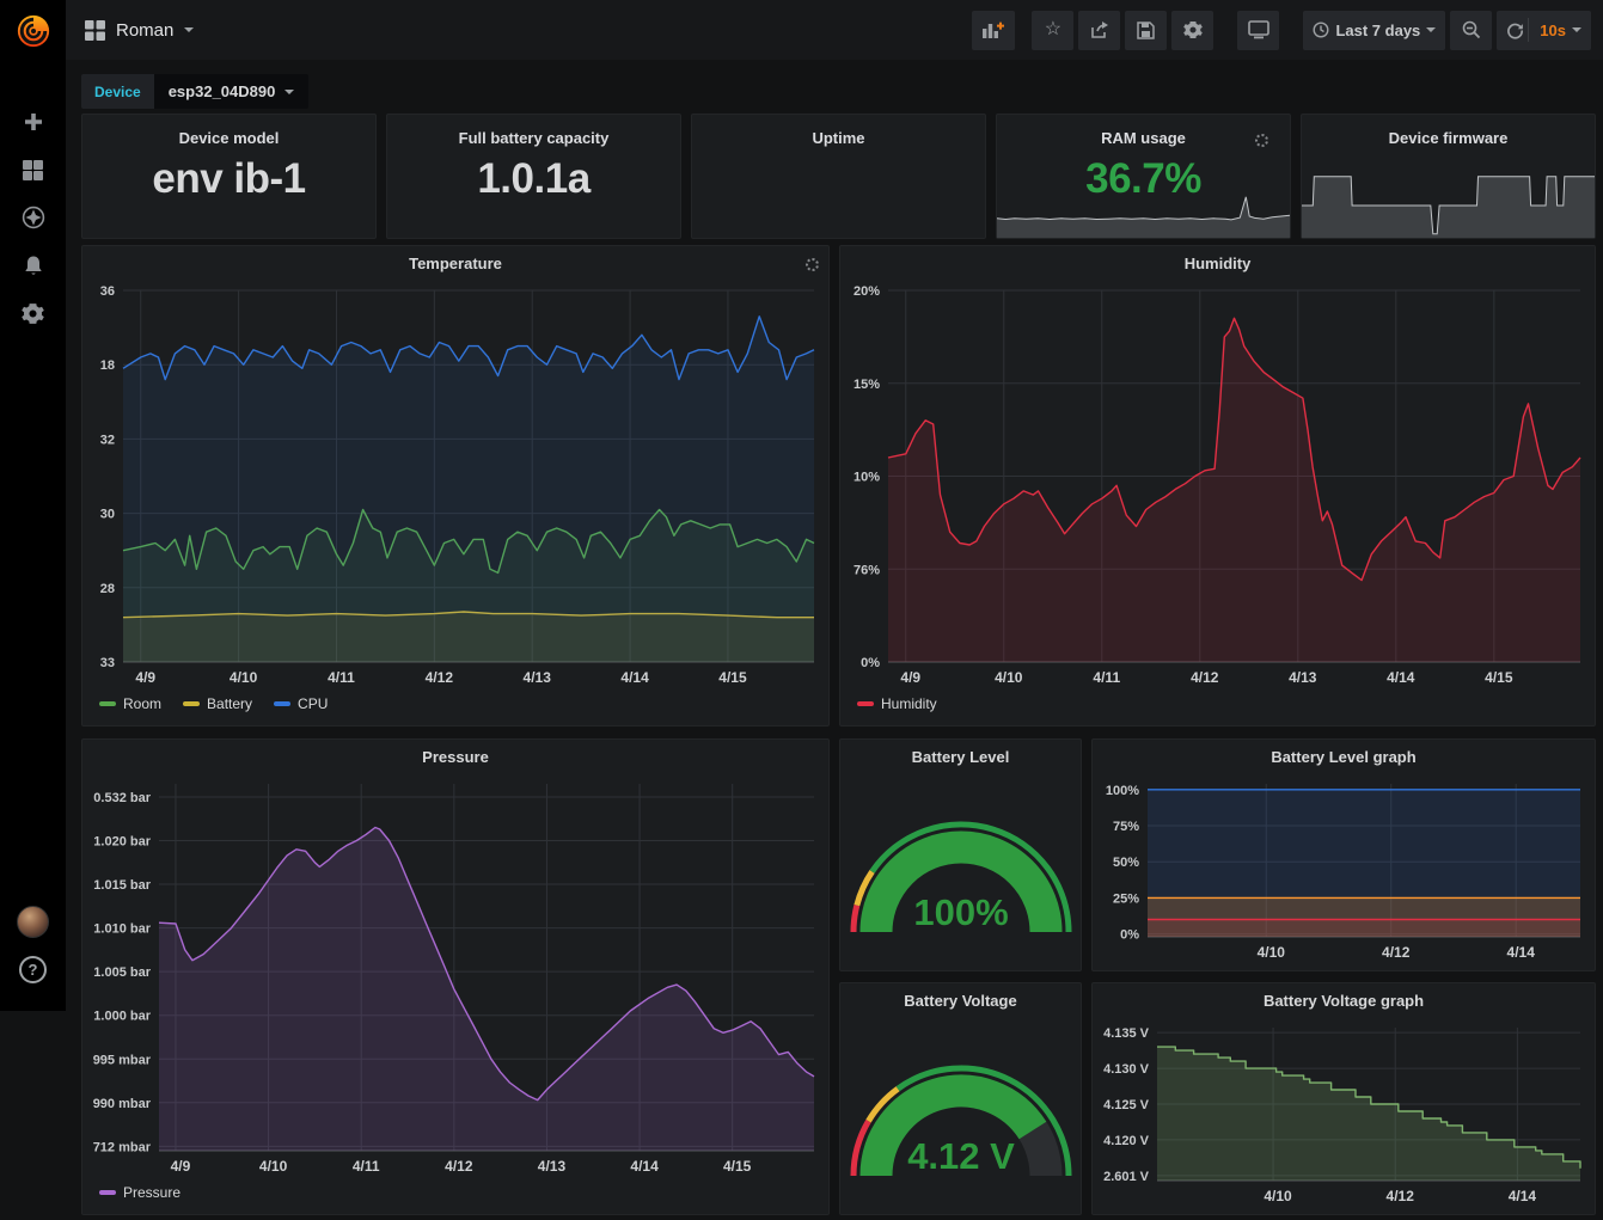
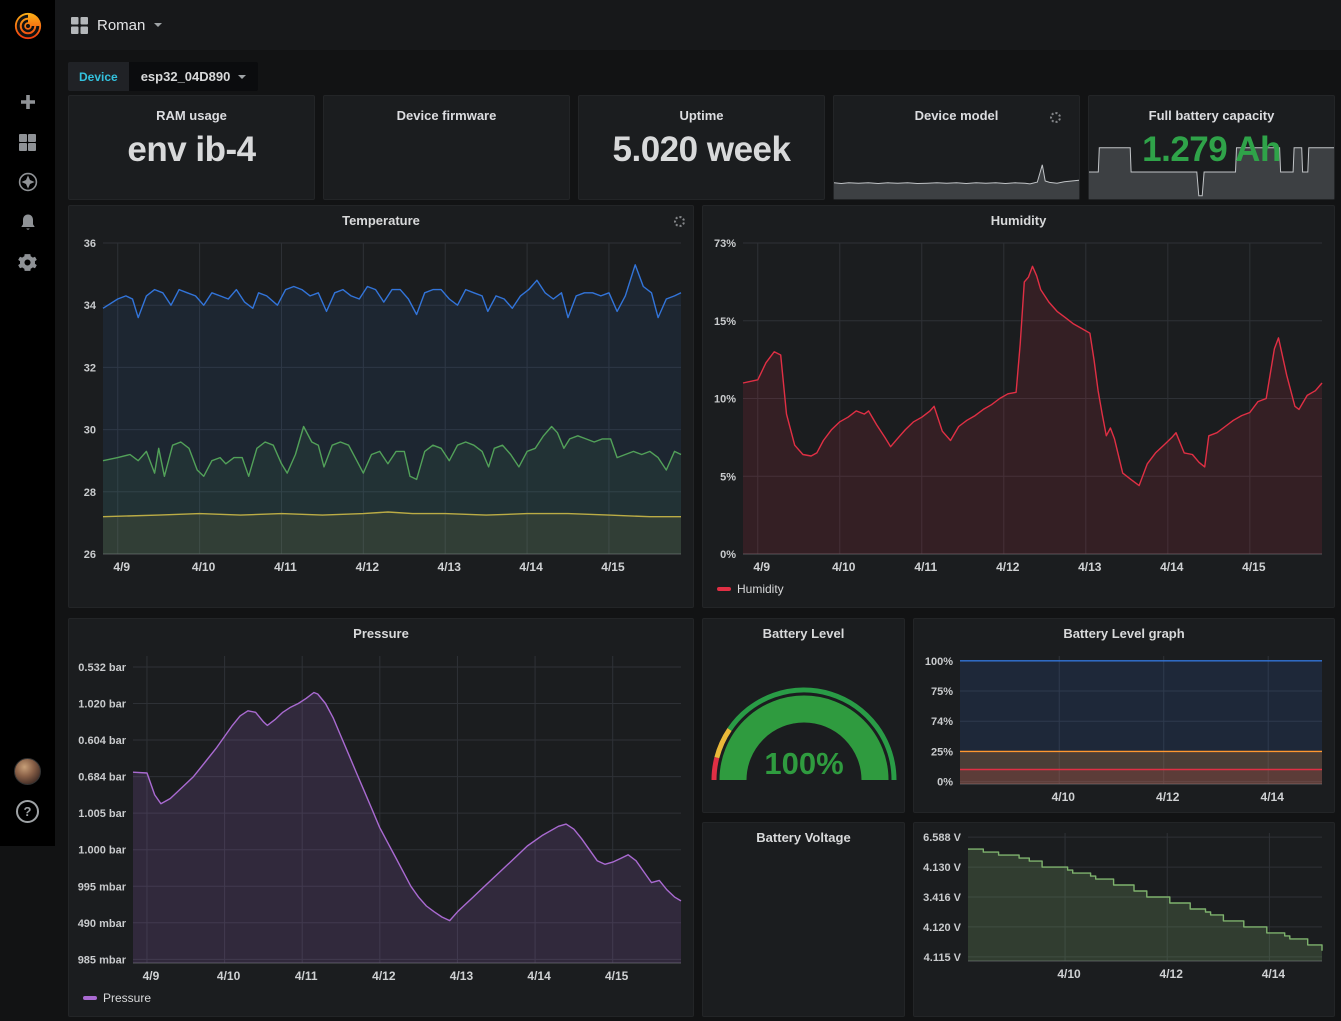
  ?
  Roman
- ☆
- Last 7 days
- 10s
  Device
  esp32_04D890
- Device model
+ RAM usage
- env ib-1
+ env ib-4
- Full battery capacity
+ Device firmware
- 1.0.1a
  Uptime
+ 5.020 week
- RAM usage
+ Device model
- 36.7%
- Device firmware
+ Full battery capacity
+ 1.279 Ah
  Temperature
- 33
+ 26
  28
  30
  32
- 18
+ 34
  36
  4/9
  4/10
  4/11
  4/12
  4/13
  4/14
  4/15
- Room
- Battery
- CPU
  Humidity
  0%
- 76%
+ 5%
  10%
  15%
- 20%
+ 73%
  4/9
  4/10
  4/11
  4/12
  4/13
  4/14
  4/15
  Humidity
  Pressure
- 712 mbar
+ 985 mbar
- 990 mbar
+ 490 mbar
  995 mbar
  1.000 bar
  1.005 bar
- 1.010 bar
+ 0.684 bar
- 1.015 bar
+ 0.604 bar
  1.020 bar
  0.532 bar
  4/9
  4/10
  4/11
  4/12
  4/13
  4/14
  4/15
  Pressure
  Battery Level
  100%
  Battery Level graph
  0%
  25%
- 50%
+ 74%
  75%
  100%
  4/10
  4/12
  4/14
  Battery Voltage
- 4.12 V
- Battery Voltage graph
- 2.601 V
+ 4.115 V
  4.120 V
- 4.125 V
+ 3.416 V
  4.130 V
- 4.135 V
+ 6.588 V
  4/10
  4/12
  4/14
